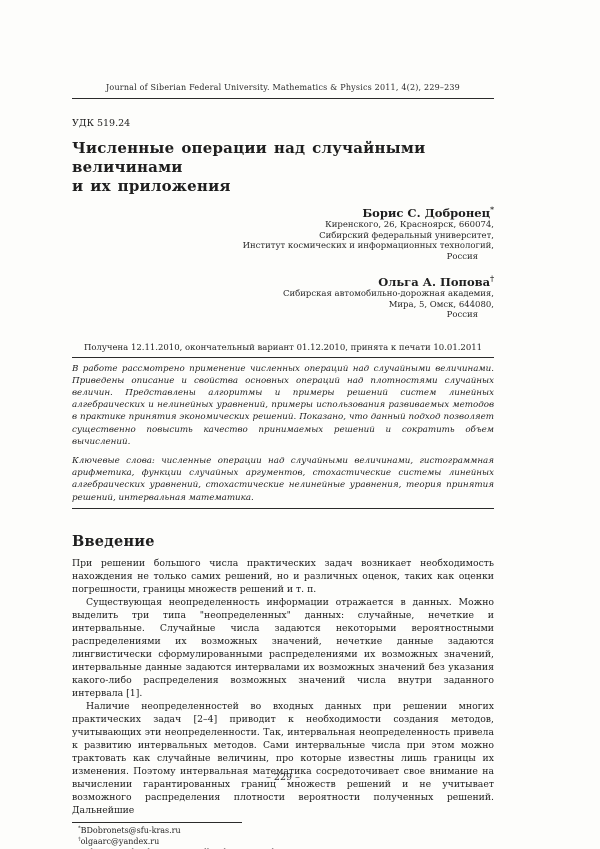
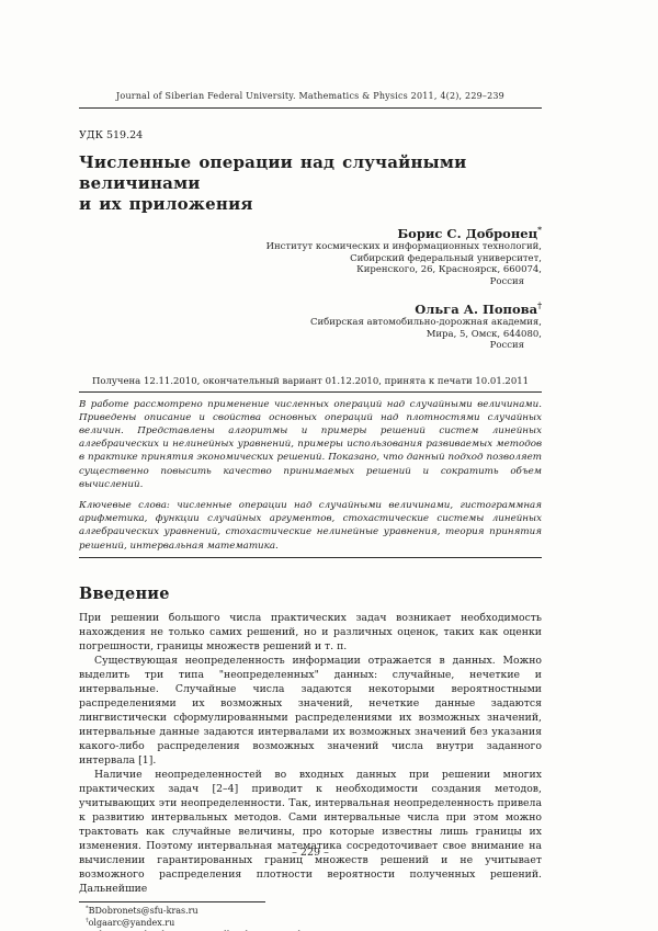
  Journal of Siberian Federal University. Mathematics & Physics 2011, 4(2), 229–239
  УДК 519.24
  Численные операции над случайными величинами
  и их приложения
  Борис С. Добронец*
- Киренского, 26, Красноярск, 660074,
+ Институт космических и информационных технологий,
  Сибирский федеральный университет,
- Институт космических и информационных технологий,
+ Киренского, 26, Красноярск, 660074,
  Россия
  Ольга А. Попова†
  Сибирская автомобильно-дорожная академия,
  Мира, 5, Омск, 644080,
  Россия
  Получена 12.11.2010, окончательный вариант 01.12.2010, принята к печати 10.01.2011
  В работе рассмотрено применение численных операций над случайными величинами. Приведены описание и свойства основных операций над плотностями случайных величин. Представлены алгоритмы и примеры решений систем линейных алгебраических и нелинейных уравнений, примеры использования развиваемых методов в практике принятия экономических решений. Показано, что данный подход позволяет существенно повысить качество принимаемых решений и сократить объем вычислений.
  Ключевые слова: численные операции над случайными величинами, гистограммная арифметика, функции случайных аргументов, стохастические системы линейных алгебраических уравнений, стохастические нелинейные уравнения, теория принятия решений, интервальная математика.
  Введение
  При решении большого числа практических задач возникает необходимость нахождения не только самих решений, но и различных оценок, таких как оценки погрешности, границы множеств решений и т. п.
  Существующая неопределенность информации отражается в данных. Можно выделить три типа "неопределенных" данных: случайные, нечеткие и интервальные. Случайные числа задаются некоторыми вероятностными распределениями их возможных значений, нечеткие данные задаются лингвистически сформулированными распределениями их возможных значений, интервальные данные задаются интервалами их возможных значений без указания какого-либо распределения возможных значений числа внутри заданного интервала [1].
  Наличие неопределенностей во входных данных при решении многих практических задач [2–4] приводит к необходимости создания методов, учитывающих эти неопределенности. Так, интервальная неопределенность привела к развитию интервальных методов. Сами интервальные числа при этом можно трактовать как случайные величины, про которые известны лишь границы их изменения. Поэтому интервальная математика сосредоточивает свое внимание на вычислении гарантированных границ множеств решений и не учитывает возможного распределения плотности вероятности полученных решений. Дальнейшие
  BDobronets@sfu-kras.ru
  olgaarc@yandex.ru
  – 229 –
